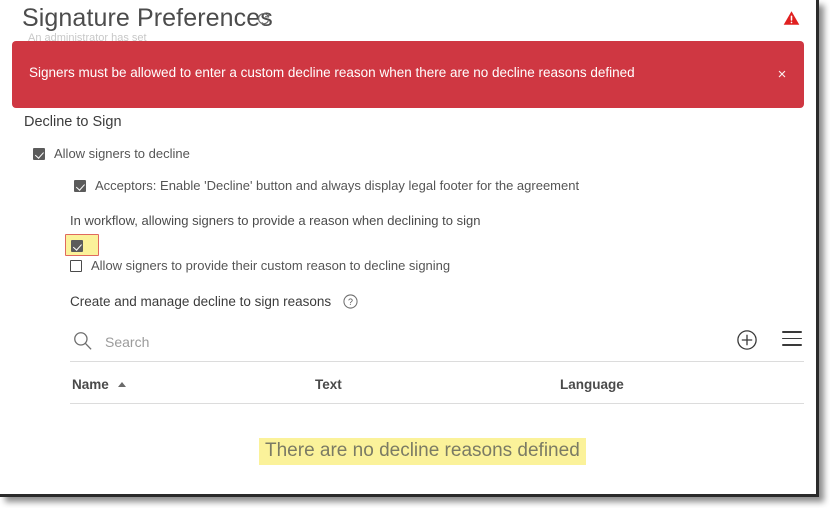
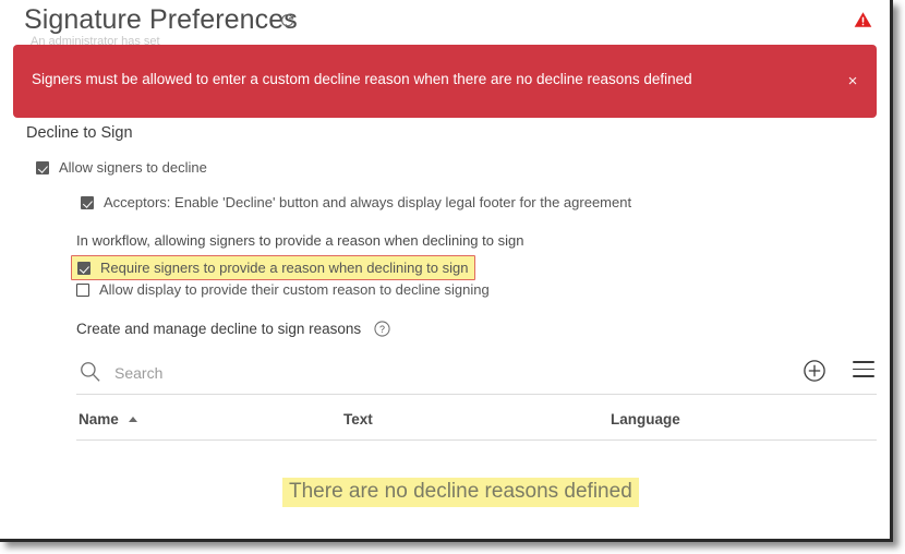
  Signature Preferences
  An administrator has set
  Signers must be allowed to enter a custom decline reason when there are no decline reasons defined
  ×
  Decline to Sign
  Allow signers to decline
  Acceptors: Enable 'Decline' button and always display legal footer for the agreement
  In workflow, allowing signers to provide a reason when declining to sign
+ Require signers to provide a reason when declining to sign
- Allow signers to provide their custom reason to decline signing
+ Allow display to provide their custom reason to decline signing
  Create and manage decline to sign reasons
  ?
  Search
  Name
  Text
  Language
  There are no decline reasons defined
